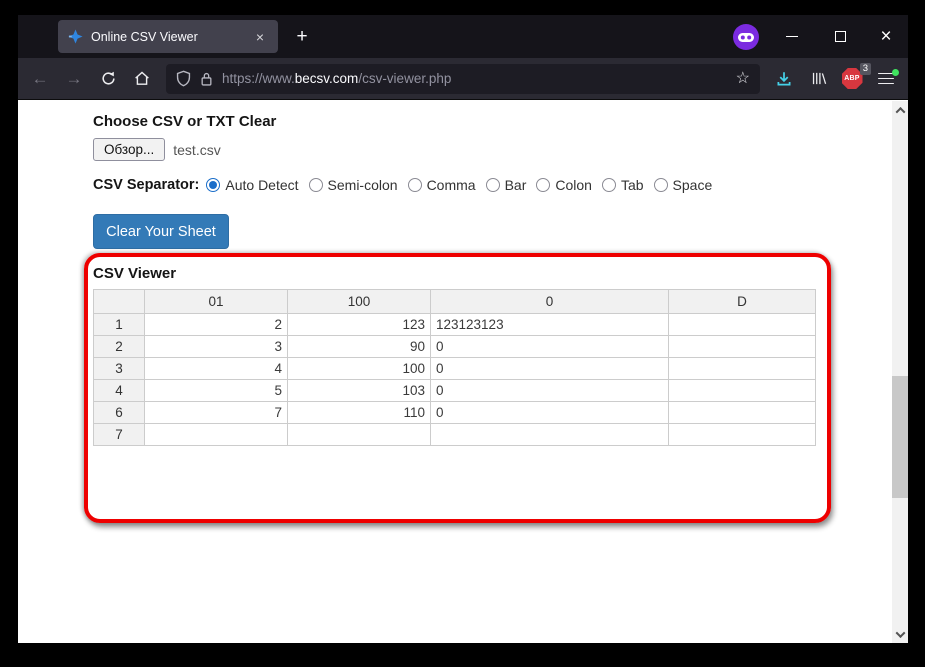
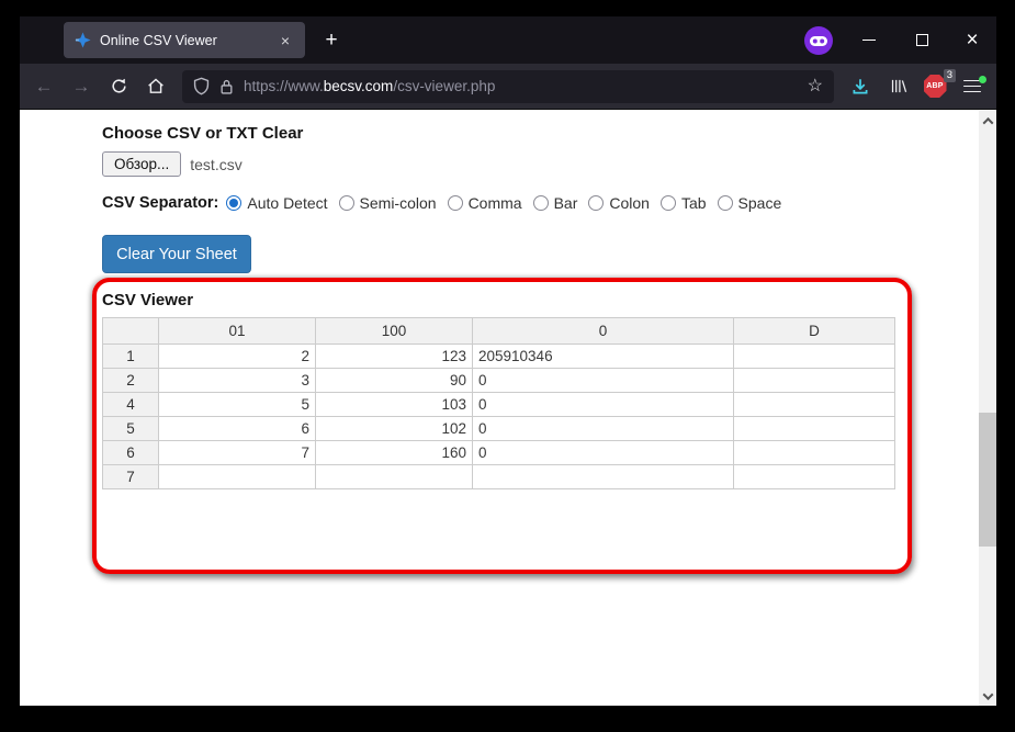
  Online CSV Viewer
  ×
  +
  ×
  ←
  →
  https://www.becsv.com/csv-viewer.php
  ☆
  3
  Choose CSV or TXT Clear
  Обзор...
  test.csv
  CSV Separator:
  Auto Detect
  Semi-colon
  Comma
  Bar
  Colon
  Tab
  Space
  Clear Your Sheet
  CSV Viewer
  	01	100	0	D
- 1	2	123	123123123
+ 1	2	123	205910346
  2	3	90	0
- 3	4	100	0
  4	5	103	0
+ 5	6	102	0
- 6	7	110	0
+ 6	7	160	0
  7
